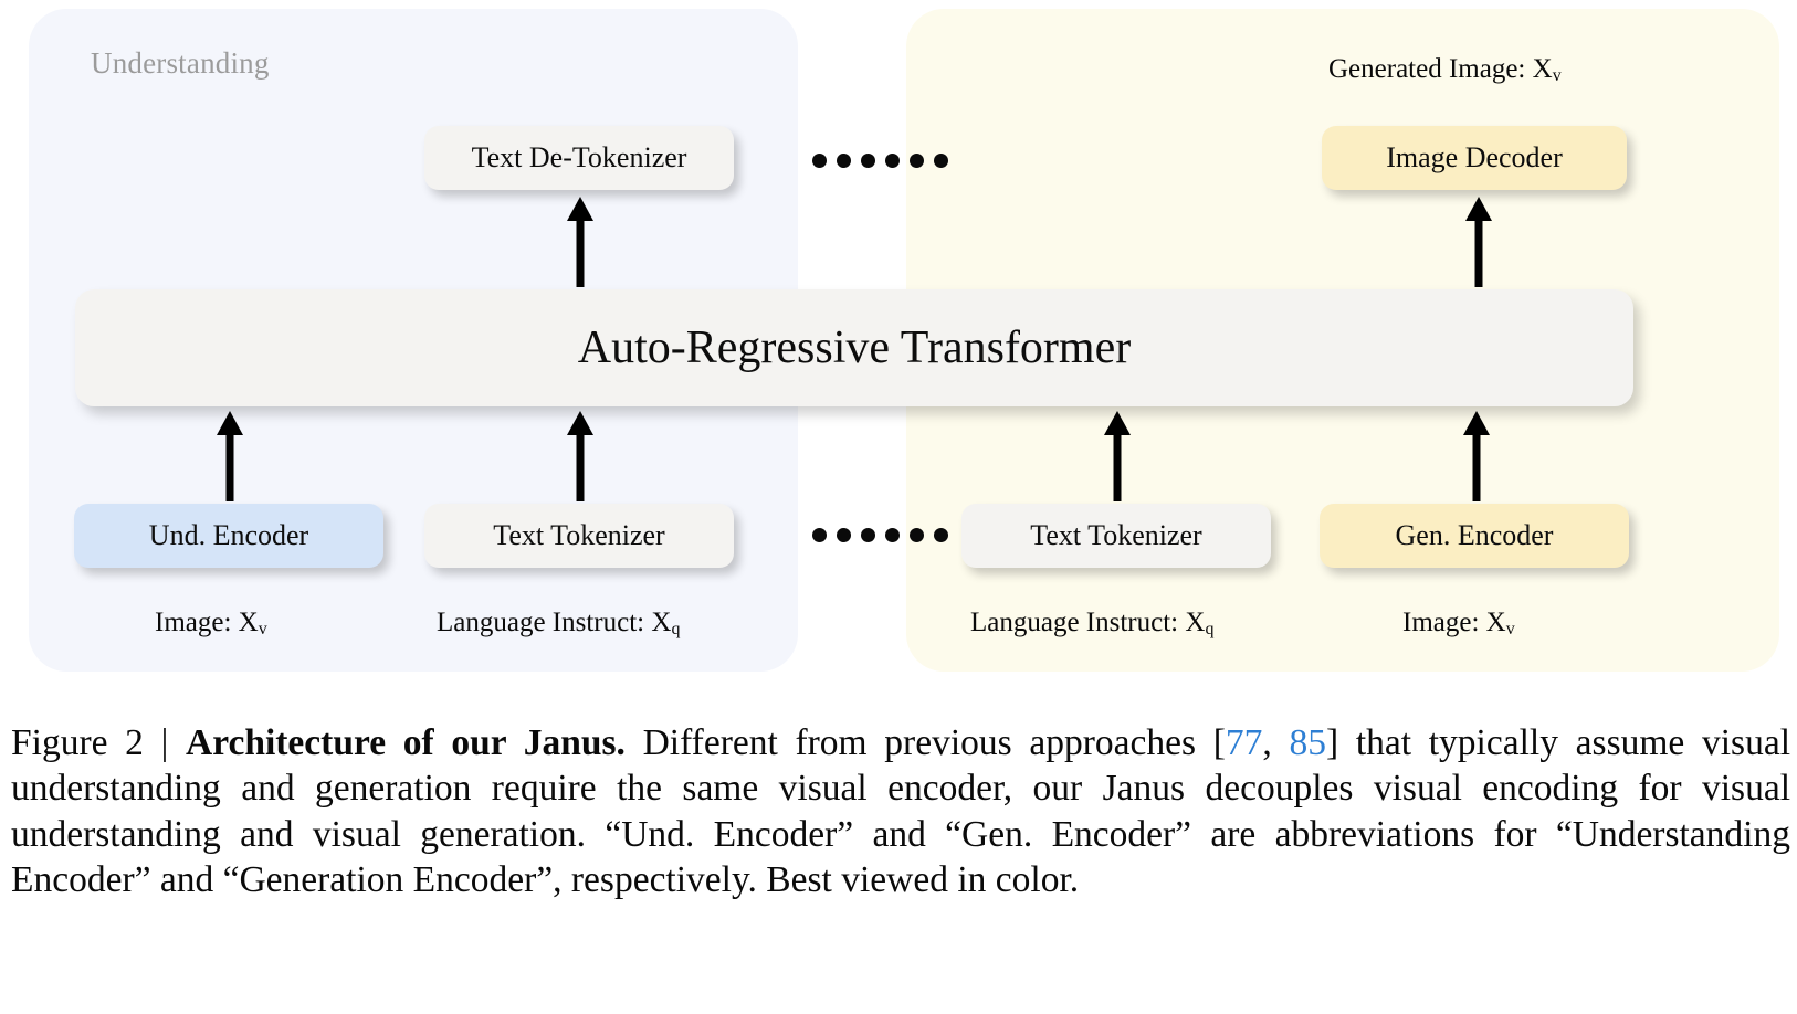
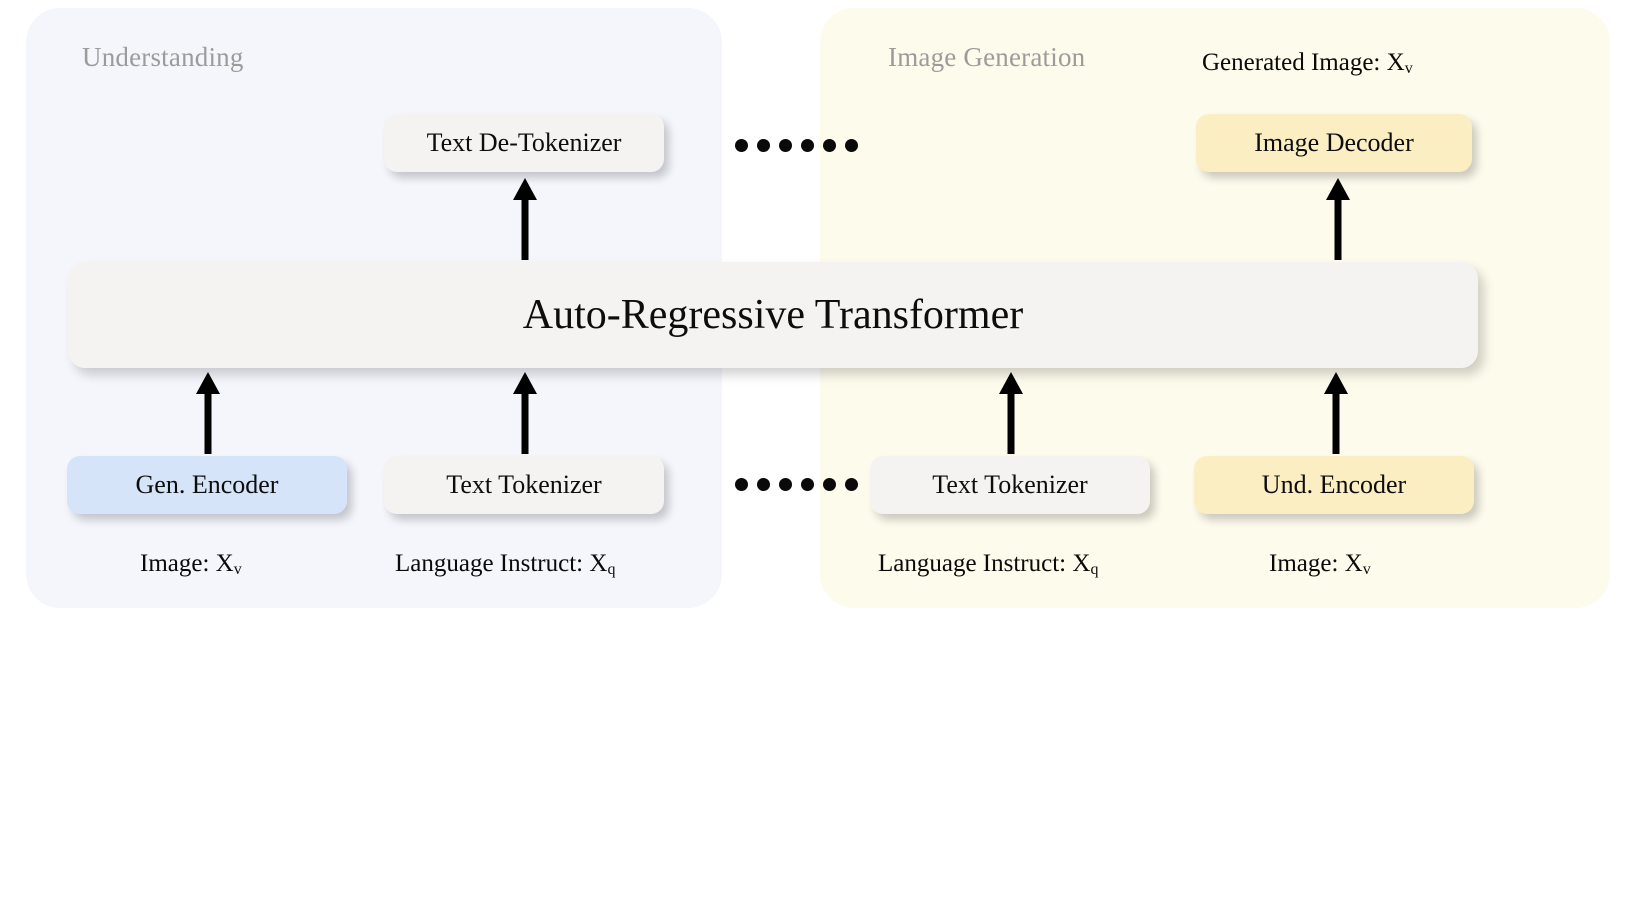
  Understanding
+ Image Generation
  Generated Image: Xv
  Text De-Tokenizer
  Image Decoder
  Auto-Regressive Transformer
- Und. Encoder
+ Gen. Encoder
  Text Tokenizer
  Text Tokenizer
- Gen. Encoder
+ Und. Encoder
  Image: Xv
  Language Instruct: Xq
  Language Instruct: Xq
  Image: Xv
- Figure 2 | Architecture of our Janus. Different from previous approaches [77, 85] that typically assume visual understanding and generation require the same visual encoder, our Janus decouples visual encoding for visual understanding and visual generation. “Und. Encoder” and “Gen. Encoder” are abbreviations for “Understanding Encoder” and “Generation Encoder”, respectively. Best viewed in color.
